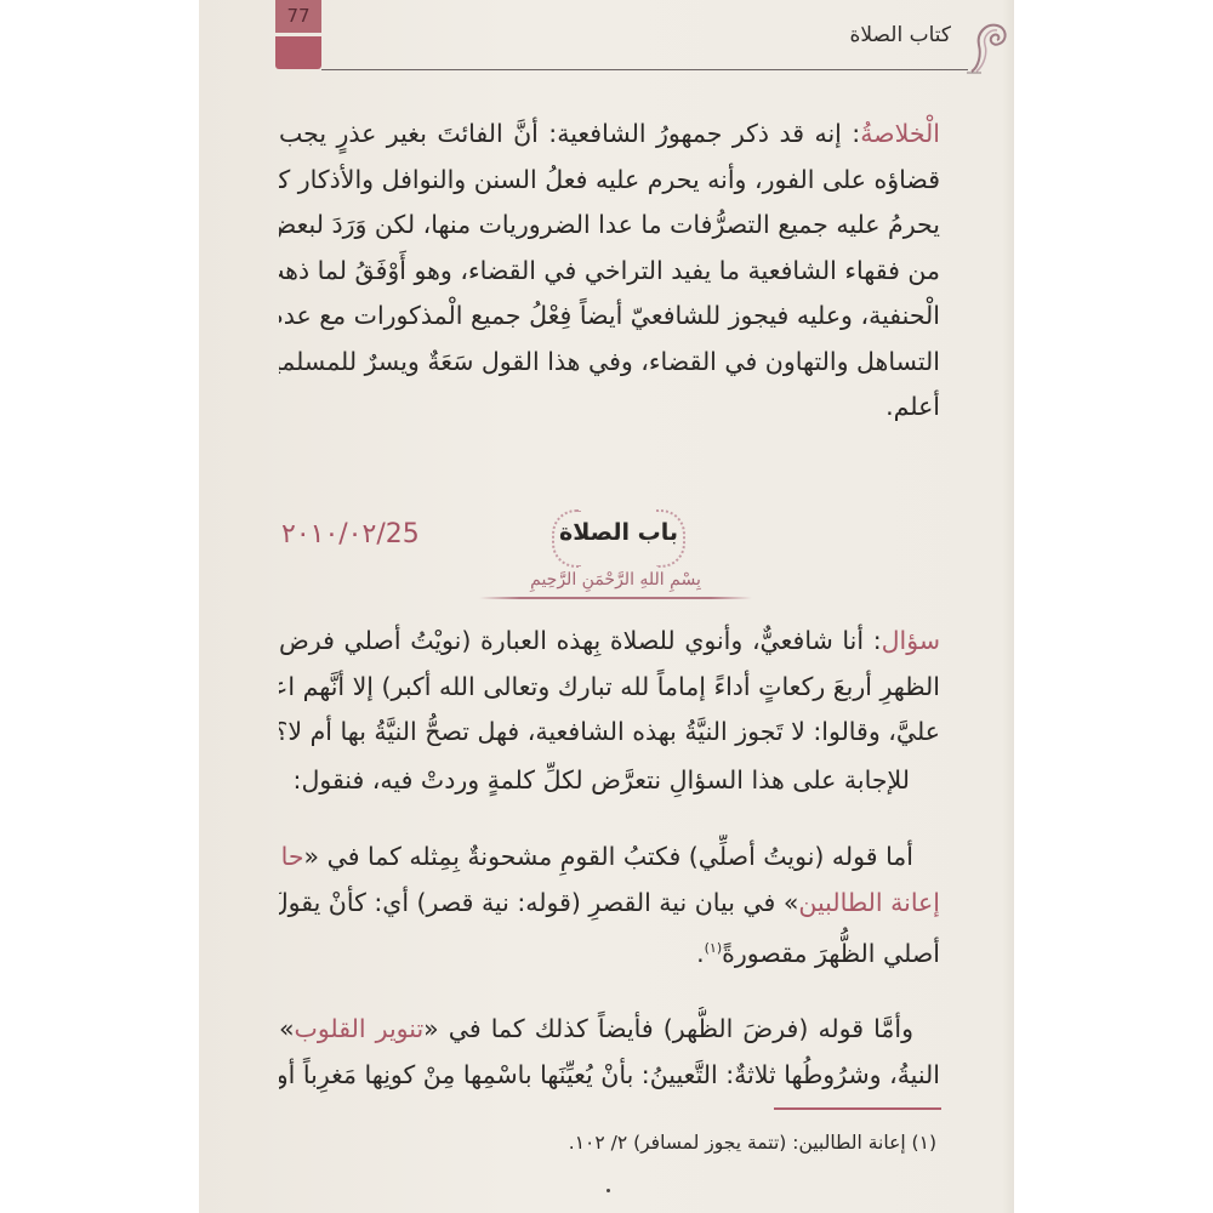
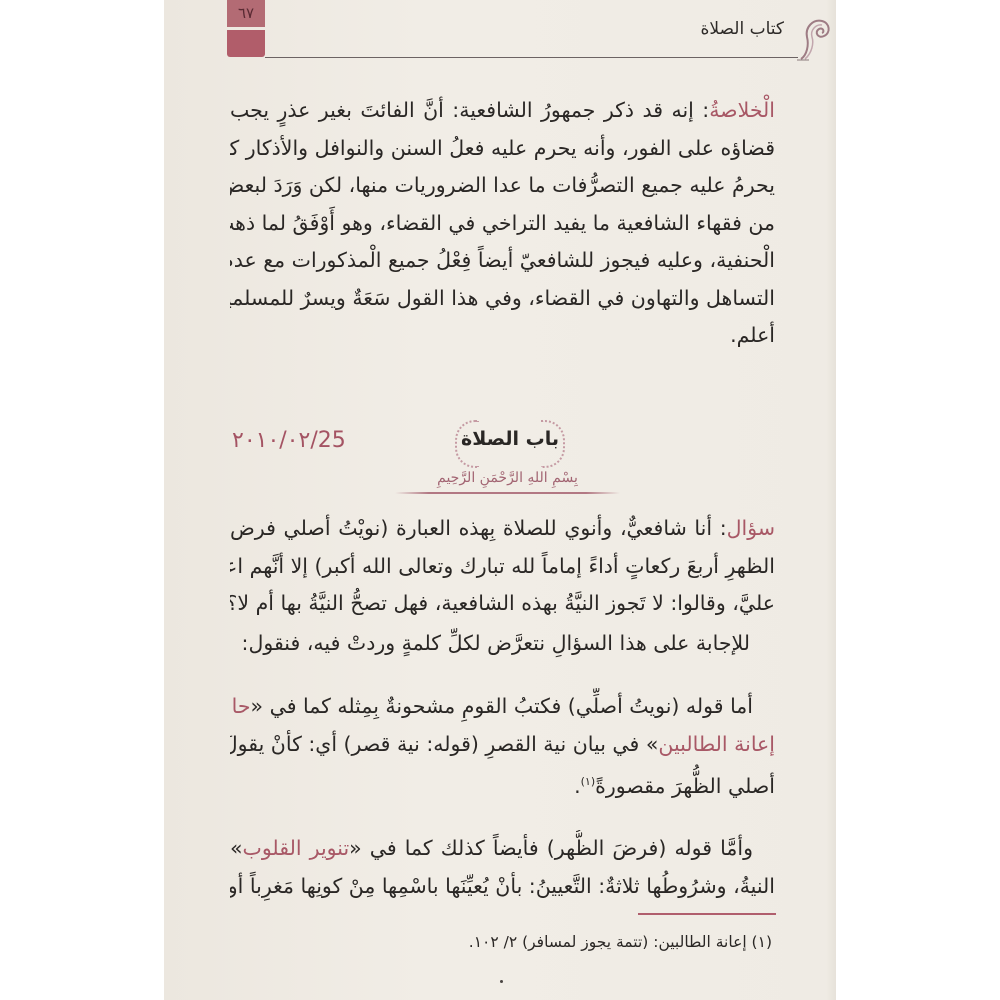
- 77
+ ٦٧
  كتاب الصلاة
  الْخلاصةُ: إنه قد ذكر جمهورُ الشافعية: أنَّ الفائتَ بغير عذرٍ يجب
  قضاؤه على الفور، وأنه يحرم عليه فعلُ السنن والنوافل والأذكار ك
  يحرمُ عليه جميع التصرُّفات ما عدا الضروريات منها، لكن وَرَدَ لبعضِ
  من فقهاء الشافعية ما يفيد التراخي في القضاء، وهو أَوْفَقُ لما ذه
  الْحنفية، وعليه فيجوز للشافعيّ أيضاً فِعْلُ جميع الْمذكورات مع عد
  التساهل والتهاون في القضاء، وفي هذا القول سَعَةٌ ويسرٌ للمسلمي
  أعلم.
  ٢٠١٠/٠٢/25
  باب الصلاة
  بِسْمِ اللهِ الرَّحْمَنِ الرَّحِيمِ
  سؤال: أنا شافعيٌّ، وأنوي للصلاة بِهذه العبارة (نويْتُ أصلي فرض
  الظهرِ أربعَ ركعاتٍ أداءً إماماً لله تبارك وتعالى الله أكبر) إلا أنَّهم اع
  عليَّ، وقالوا: لا تَجوز النيَّةُ بهذه الشافعية، فهل تصحُّ النيَّةُ بها أم لا؟
  للإجابة على هذا السؤالِ نتعرَّض لكلِّ كلمةٍ وردتْ فيه، فنقول:
  أما قوله (نويتُ أصلِّي) فكتبُ القومِ مشحونةٌ بِمِثله كما في «حا
  إعانة الطالبين» في بيان نية القصرِ (قوله: نية قصر) أي: كأنْ يقولَ
  أصلي الظُّهرَ مقصورةً(١).
  وأمَّا قوله (فرضَ الظُّهر) فأيضاً كذلك كما في «تنوير القلوب»
  النيةُ، وشرُوطُها ثلاثةٌ: التَّعيينُ: بأنْ يُعيِّنَها باسْمِها مِنْ كونِها مَغرِباً أو
  (١) إعانة الطالبين: (تتمة يجوز لمسافر) ٢/ ١٠٢.
